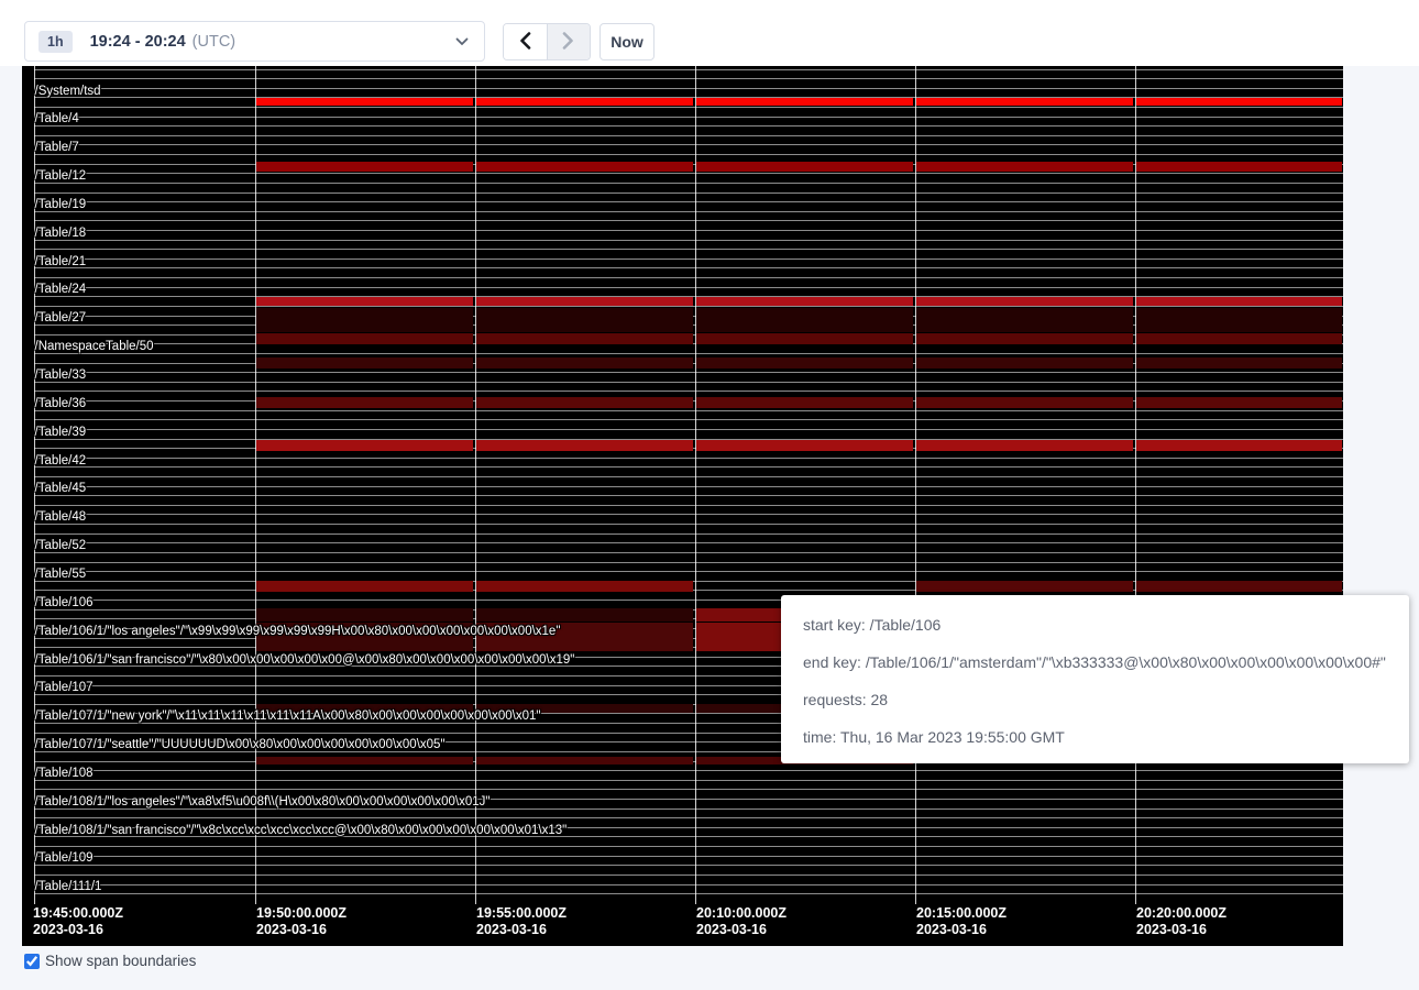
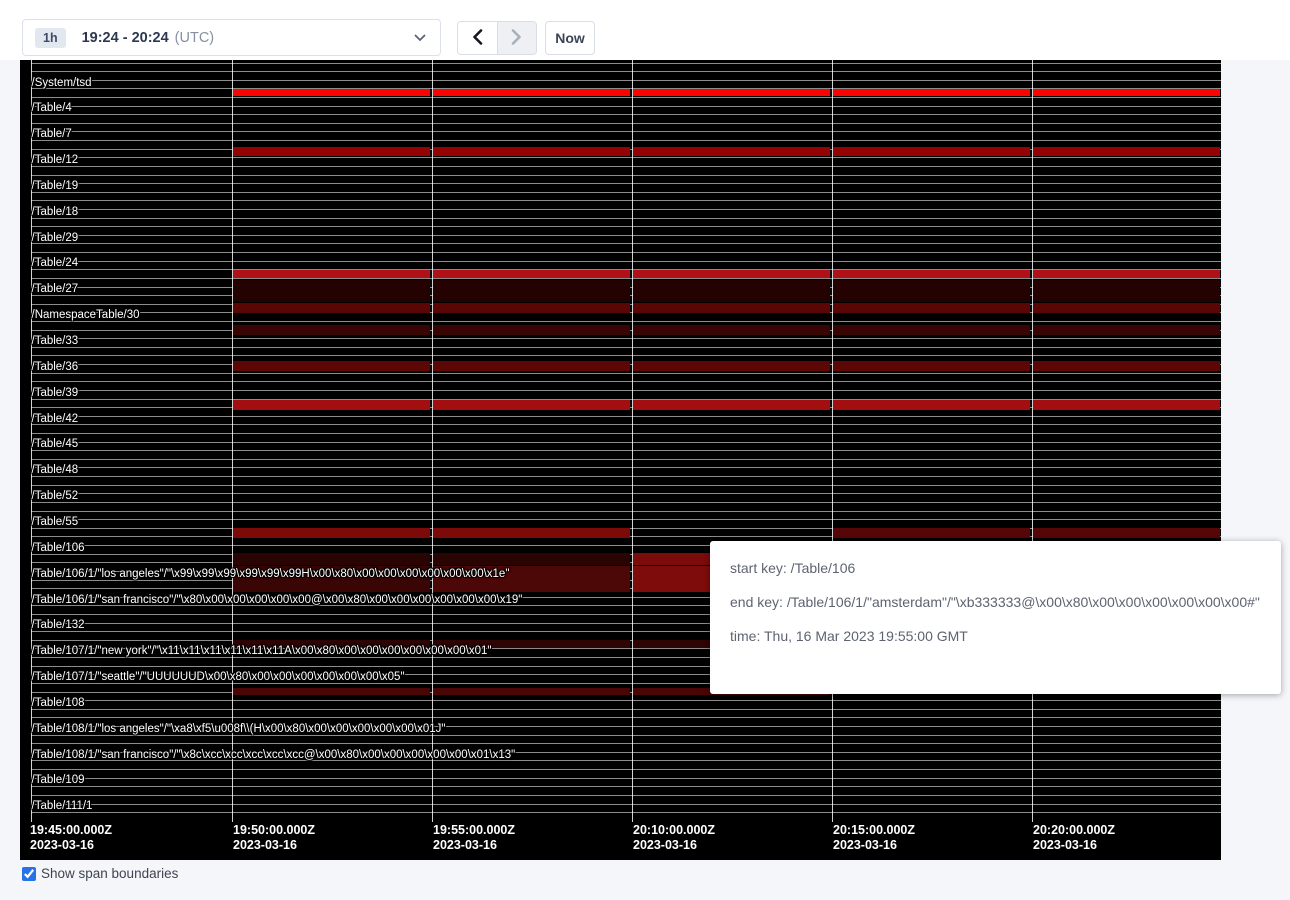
  1h
  19:24 - 20:24
  (UTC)
  Now
  /System/tsd
  /Table/4
  /Table/7
  /Table/12
  /Table/19
  /Table/18
- /Table/21
+ /Table/29
  /Table/24
  /Table/27
- /NamespaceTable/50
+ /NamespaceTable/30
  /Table/33
  /Table/36
  /Table/39
  /Table/42
  /Table/45
  /Table/48
  /Table/52
  /Table/55
  /Table/106
  /Table/106/1/"los angeles"/"\x99\x99\x99\x99\x99\x99H\x00\x80\x00\x00\x00\x00\x00\x00\x1e"
  /Table/106/1/"san francisco"/"\x80\x00\x00\x00\x00\x00@\x00\x80\x00\x00\x00\x00\x00\x00\x19"
- /Table/107
+ /Table/132
  /Table/107/1/"new york"/"\x11\x11\x11\x11\x11\x11A\x00\x80\x00\x00\x00\x00\x00\x00\x01"
  /Table/107/1/"seattle"/"UUUUUUD\x00\x80\x00\x00\x00\x00\x00\x00\x05"
  /Table/108
  /Table/108/1/"los angeles"/"\xa8\xf5\u008f\\(H\x00\x80\x00\x00\x00\x00\x00\x01J"
  /Table/108/1/"san francisco"/"\x8c\xcc\xcc\xcc\xcc\xcc@\x00\x80\x00\x00\x00\x00\x00\x01\x13"
  /Table/109
  /Table/111/1
  19:45:00.000Z
  2023-03-16
  19:50:00.000Z
  2023-03-16
  19:55:00.000Z
  2023-03-16
  20:10:00.000Z
  2023-03-16
  20:15:00.000Z
  2023-03-16
  20:20:00.000Z
  2023-03-16
  start key: /Table/106
  end key: /Table/106/1/"amsterdam"/"\xb333333@\x00\x80\x00\x00\x00\x00\x00\x00#"
- requests: 28
  time: Thu, 16 Mar 2023 19:55:00 GMT
  Show span boundaries
